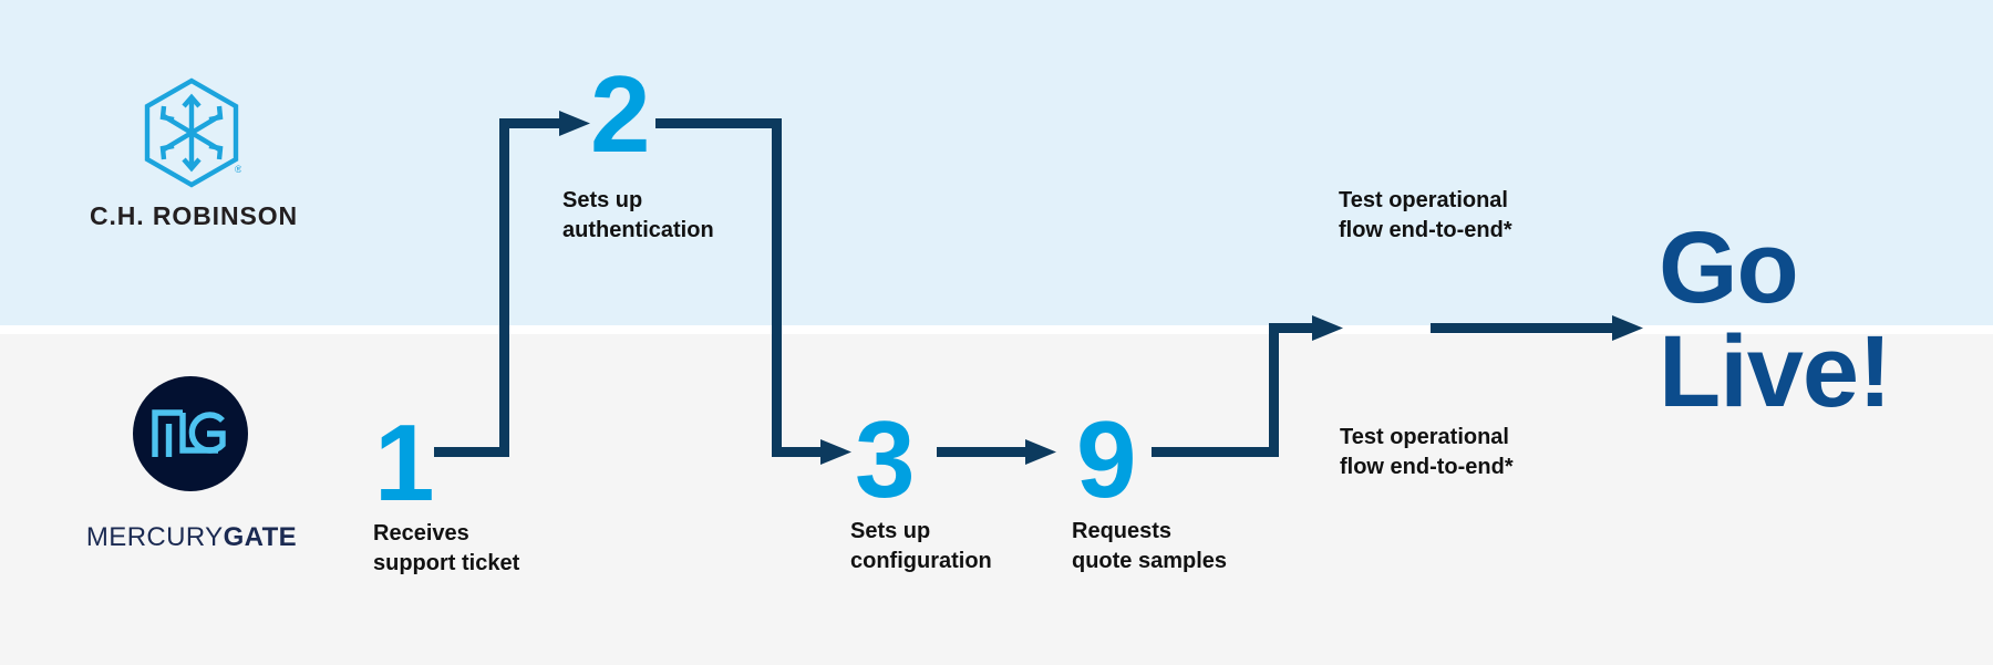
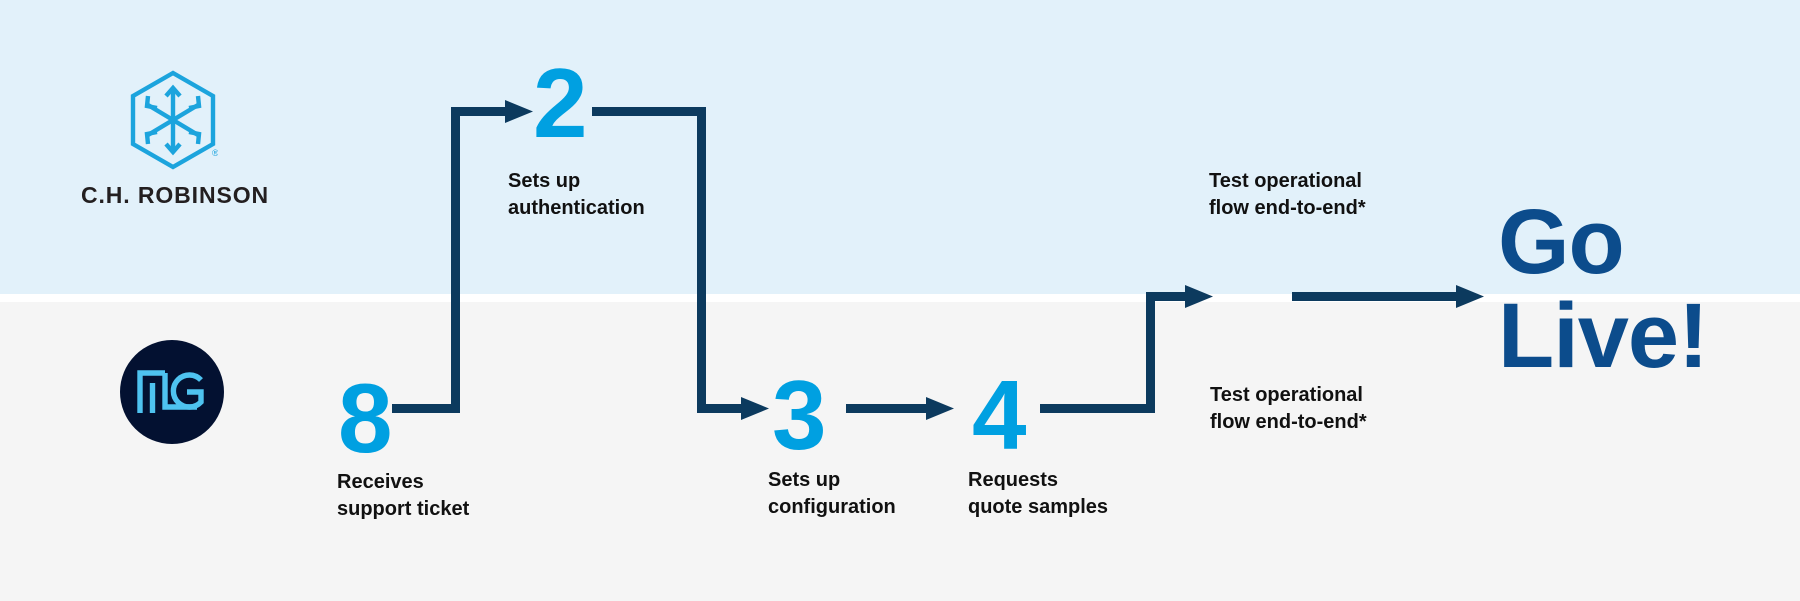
  ®
  C.H. ROBINSON
- MERCURYGATE
- 1
+ 8
  2
  3
- 9
+ 4
  Receives
  support ticket
  Sets up
  authentication
  Sets up
  configuration
  Requests
  quote samples
  Test operational
  flow end-to-end*
  Test operational
  flow end-to-end*
  Go
  Live!
